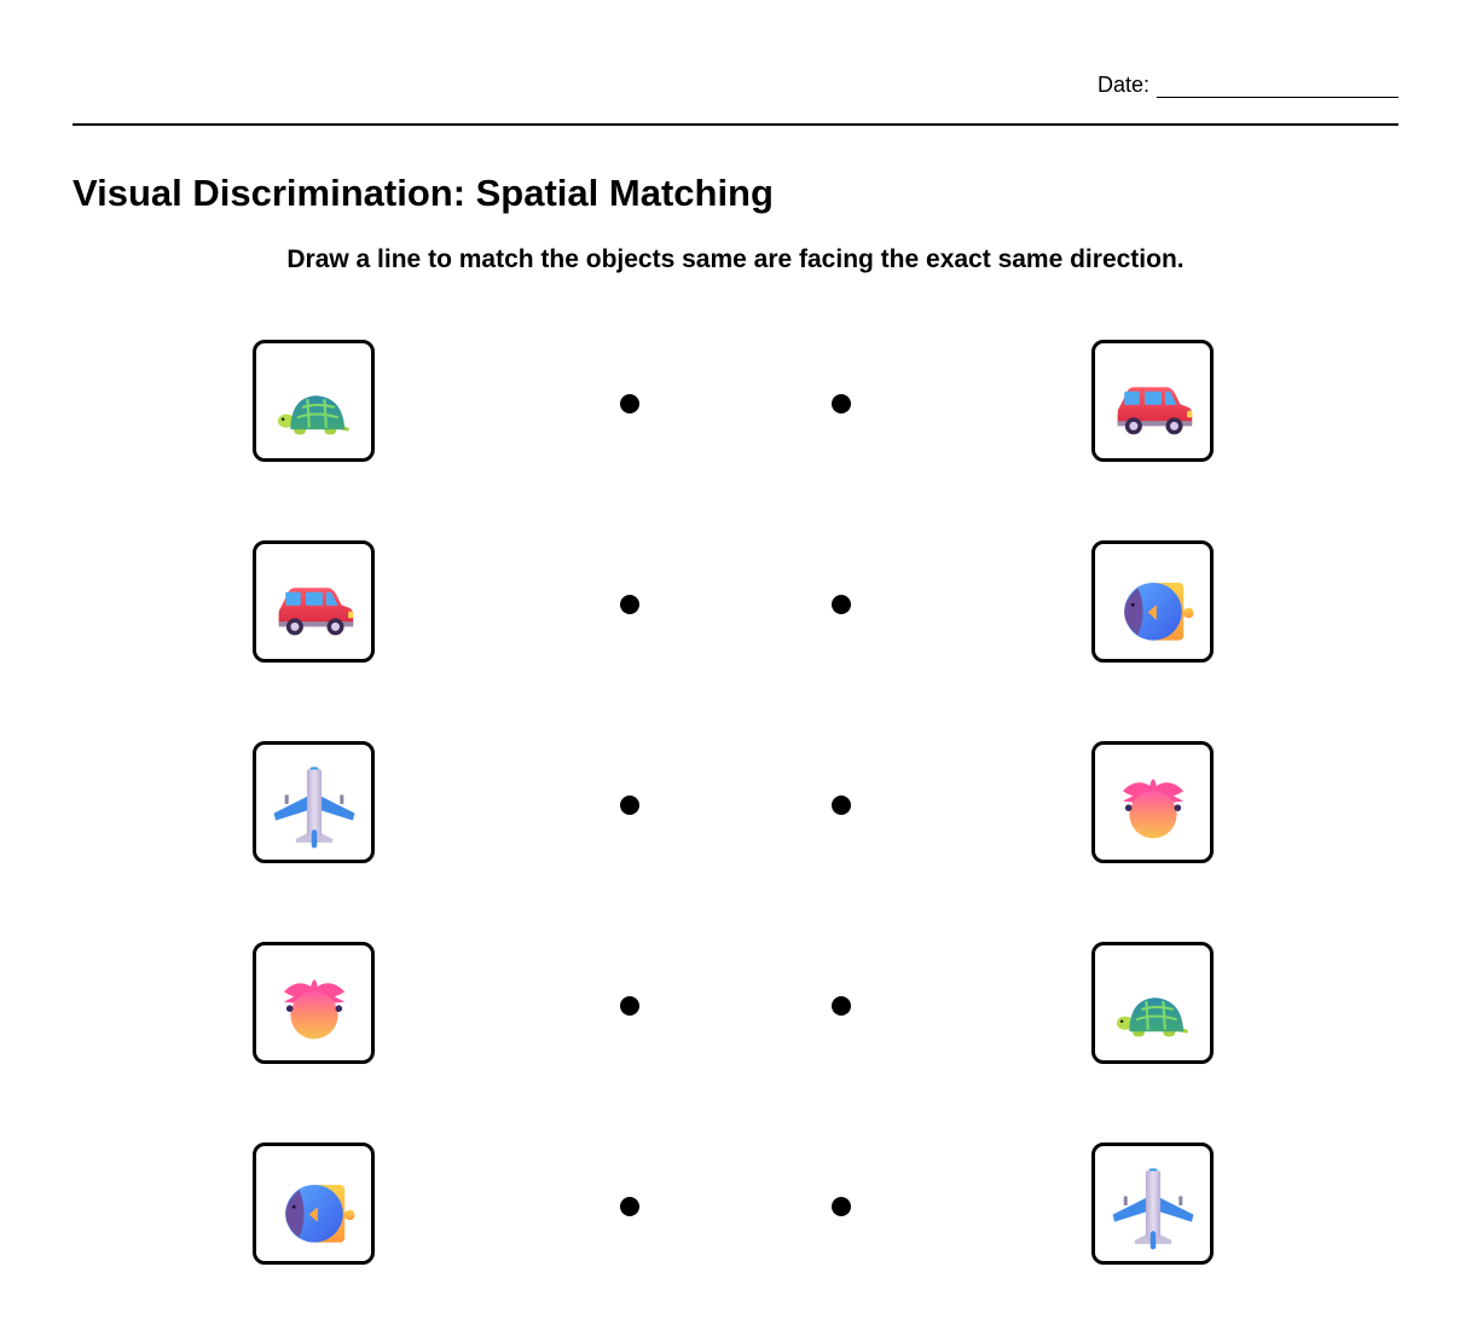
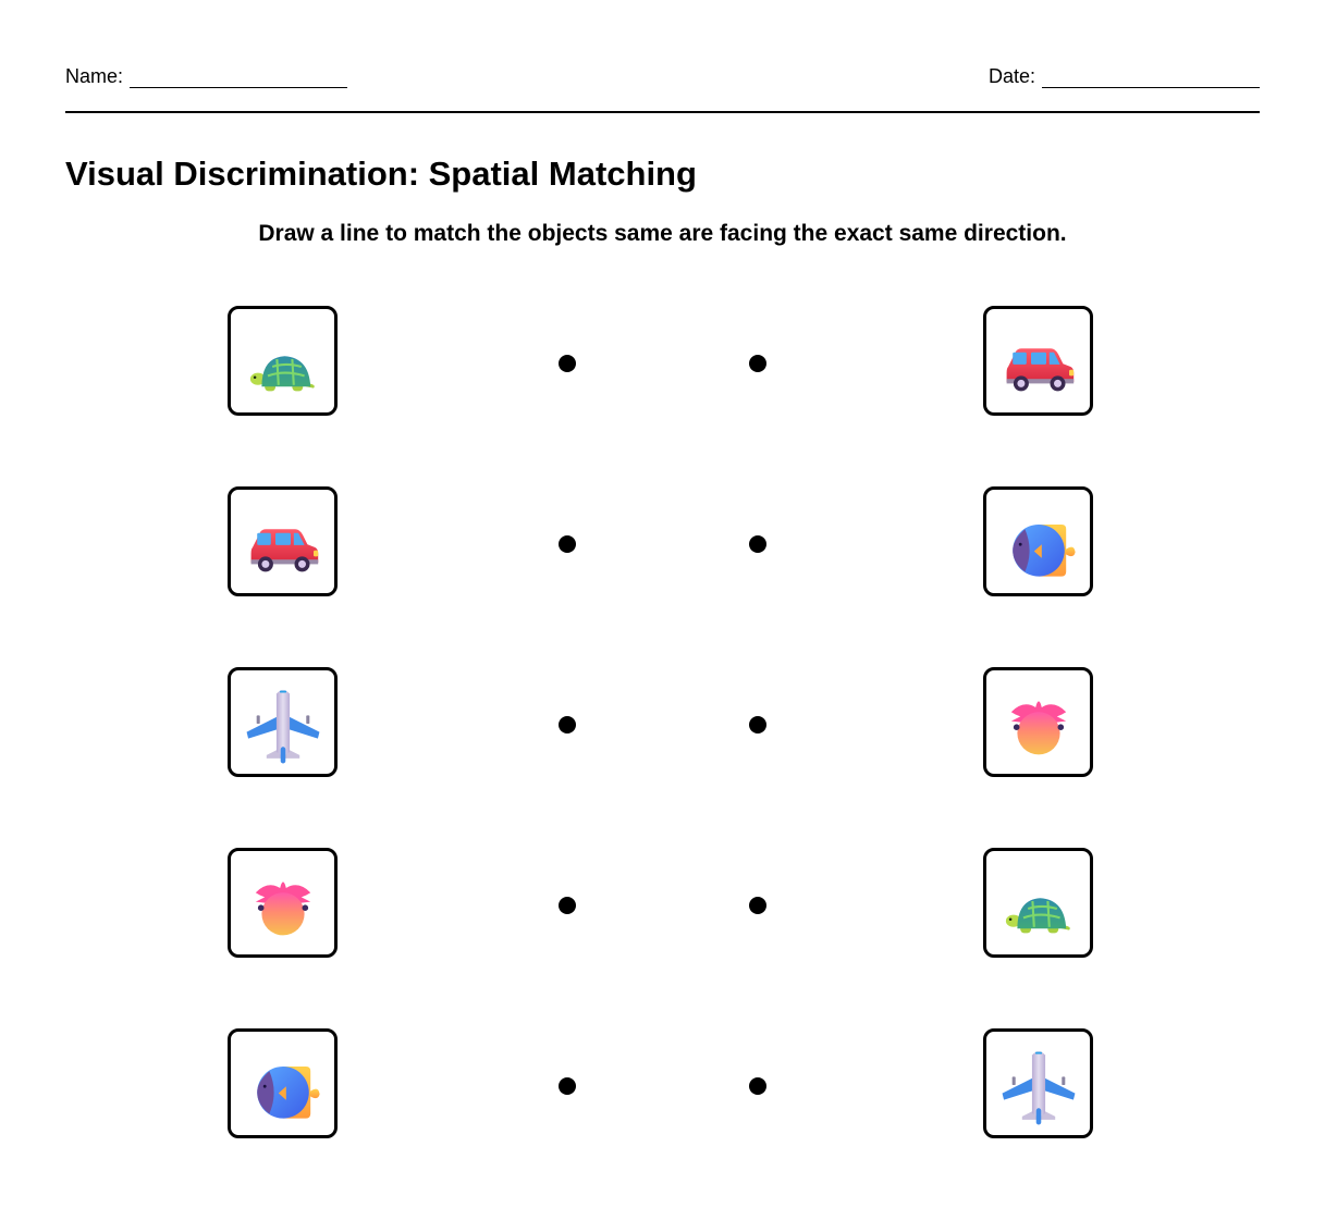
+ Name:
  Date:
  Visual Discrimination: Spatial Matching
  Draw a line to match the objects same are facing the exact same direction.
